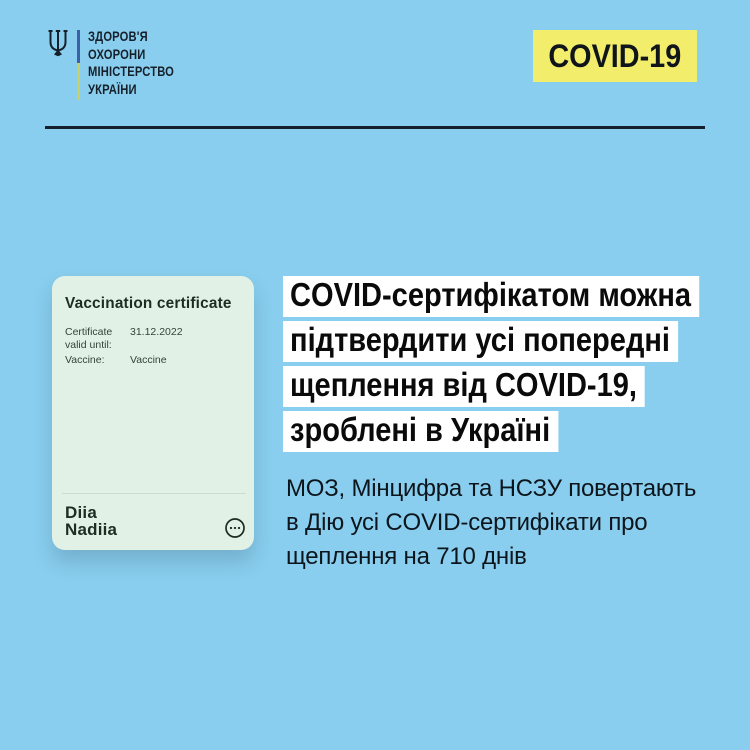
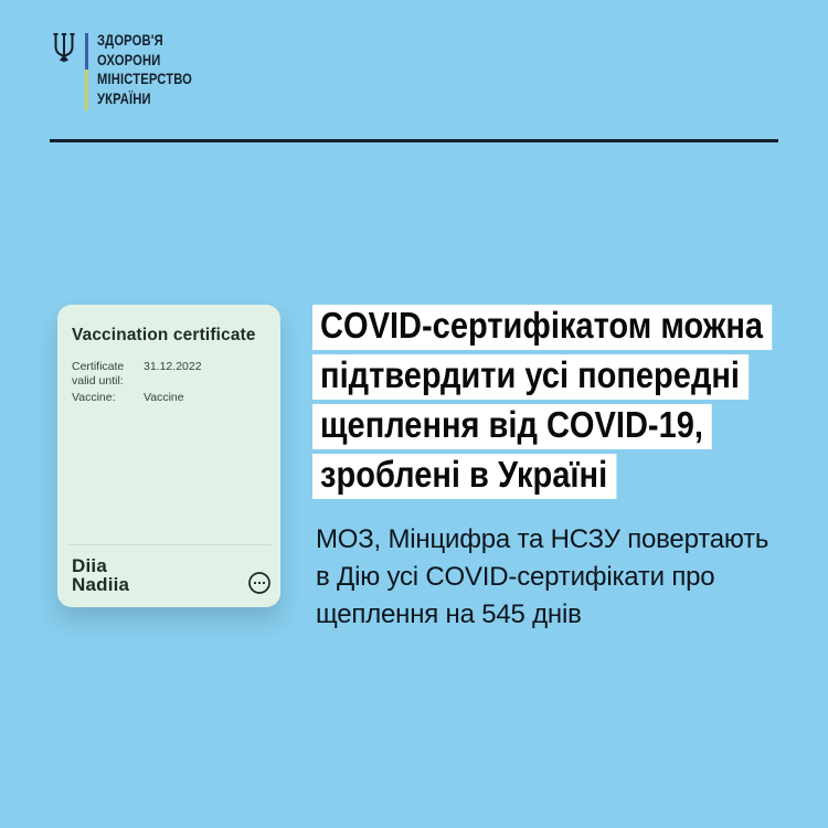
  ЗДОРОВ'Я
  ОХОРОНИ
  МІНІСТЕРСТВО
  УКРАЇНИ
- COVID-19
  Vaccination certificate
  Certificate valid until:
  31.12.2022
  Vaccine:
  Vaccine
  Diia
  Nadiia
  COVID-сертифікатом можна
  підтвердити усі попередні
  щеплення від COVID-19,
  зроблені в Україні
  МОЗ, Мінцифра та НСЗУ повертають
  в Дію усі COVID-сертифікати про
- щеплення на 710 днів
+ щеплення на 545 днів
